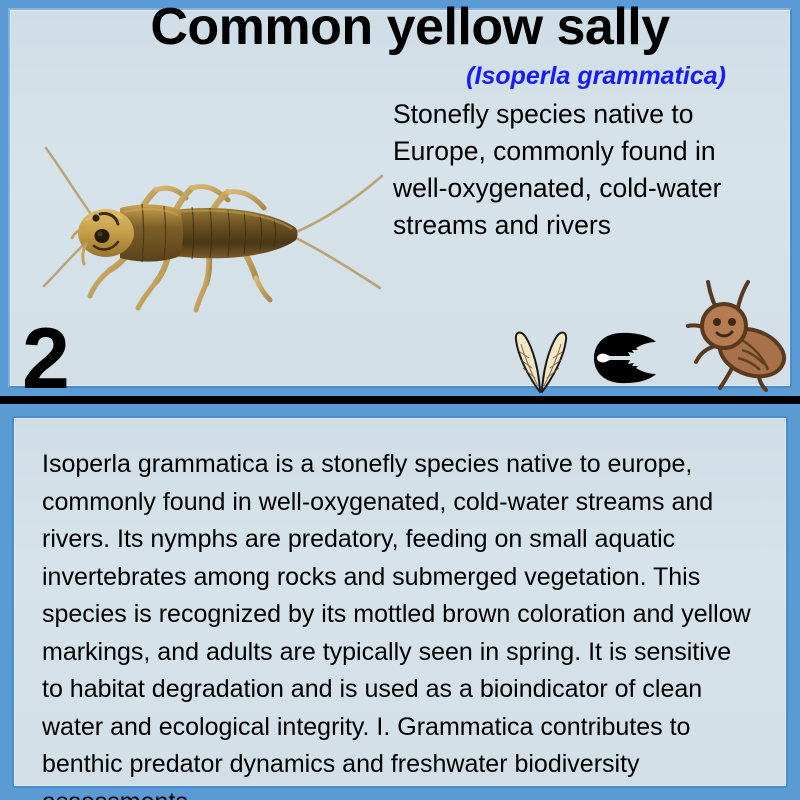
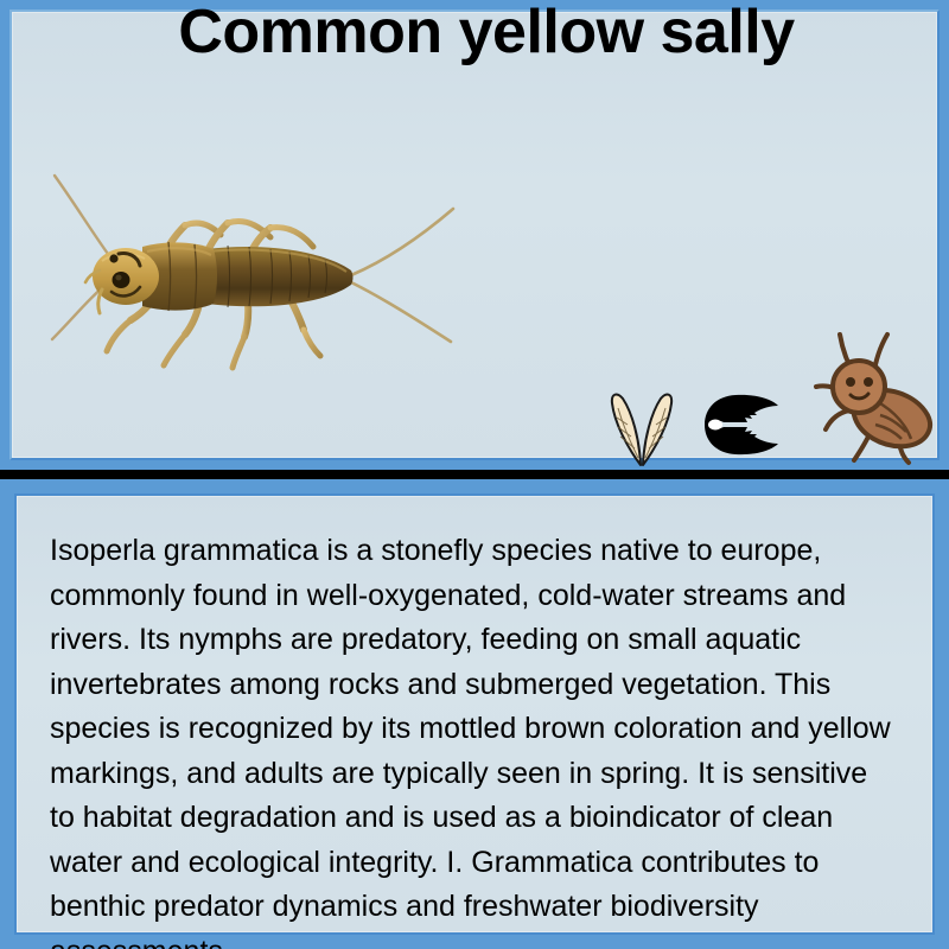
  Common yellow sally
- (Isoperla grammatica)
- Stonefly species native to Europe, commonly found in well-oxygenated, cold-water streams and rivers
- 2
  Isoperla grammatica is a stonefly species native to europe, commonly found in well-oxygenated, cold-water streams and rivers. Its nymphs are predatory, feeding on small aquatic invertebrates among rocks and submerged vegetation. This species is recognized by its mottled brown coloration and yellow markings, and adults are typically seen in spring. It is sensitive to habitat degradation and is used as a bioindicator of clean water and ecological integrity. I. Grammatica contributes to benthic predator dynamics and freshwater biodiversity
